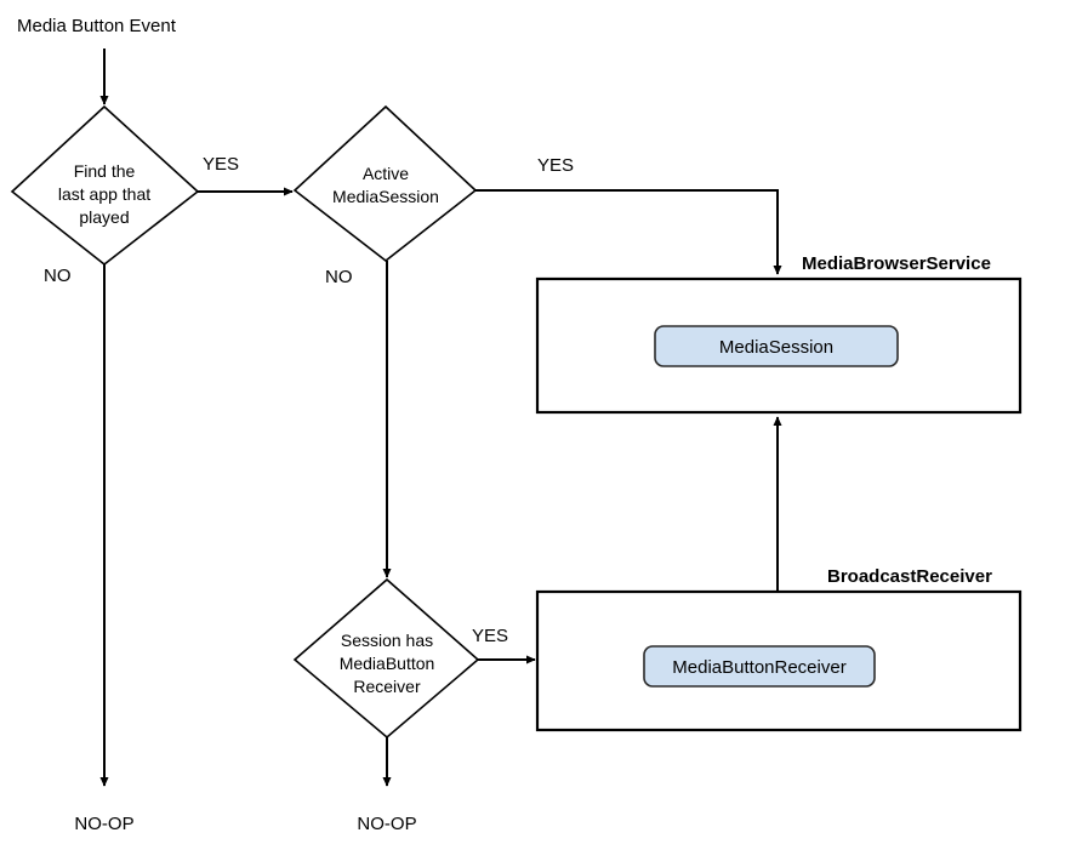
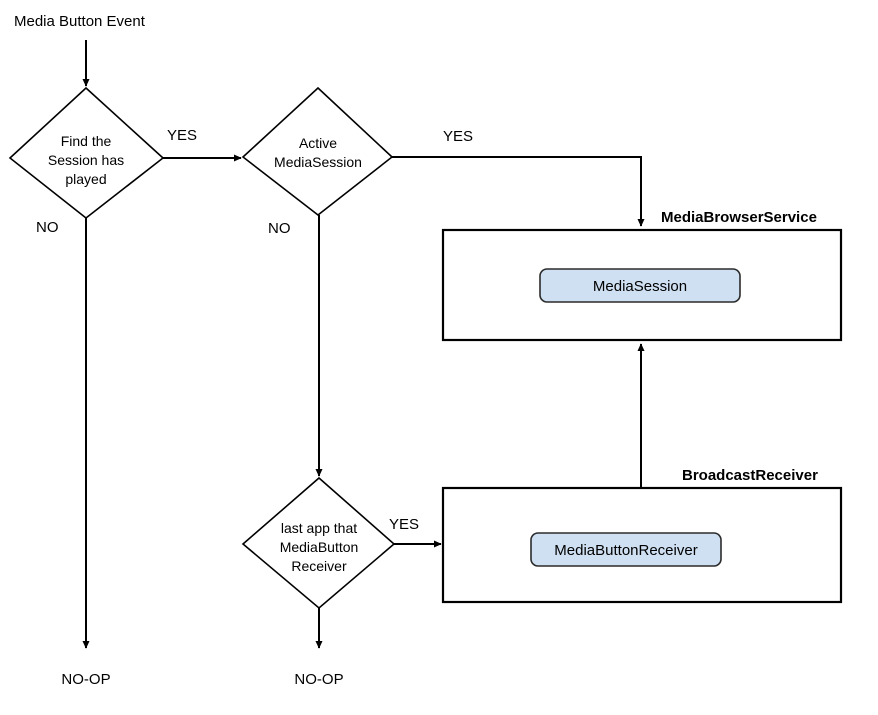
  Media Button Event
  Find the
- last app that
+ Session has
  played
  YES
  NO
  NO-OP
  Active
  MediaSession
  YES
  NO
  MediaBrowserService
  MediaSession
- Session has
+ last app that
  MediaButton
  Receiver
  YES
  NO-OP
  BroadcastReceiver
  MediaButtonReceiver
